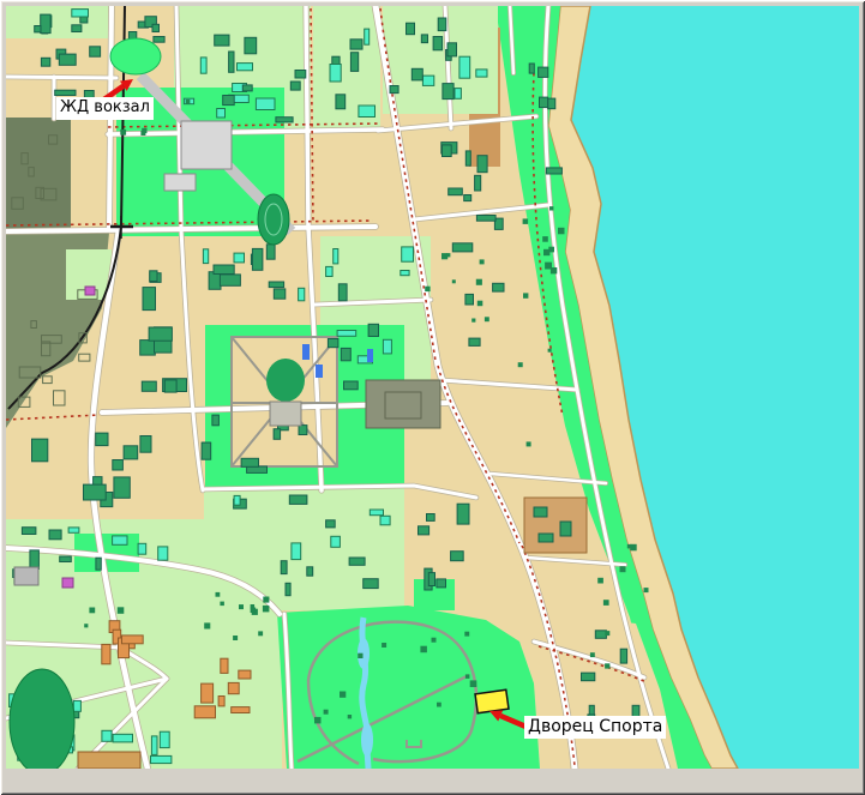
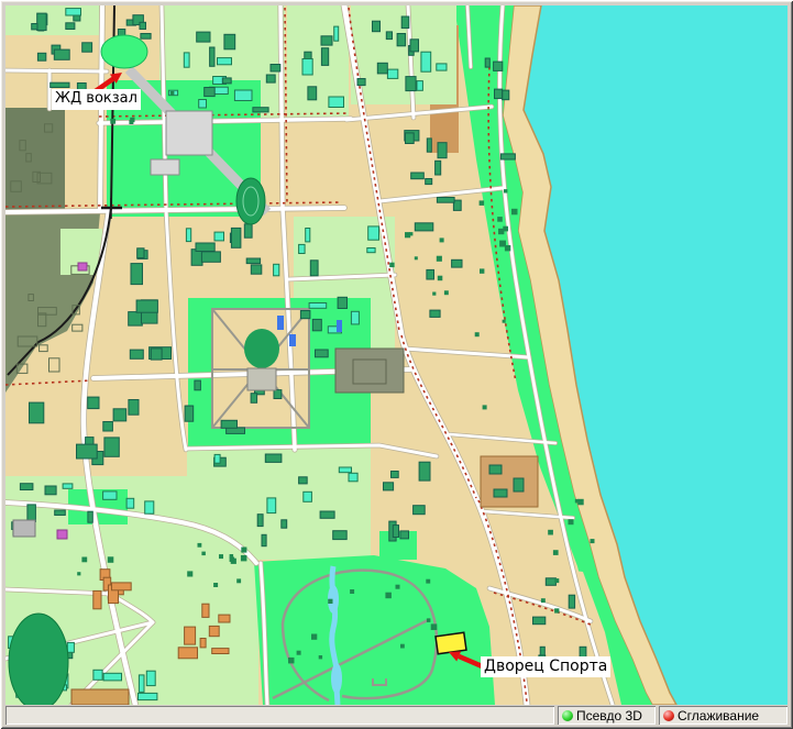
  ЖД вокзал
  Дворец Спорта
+ Псевдо 3D
+ Сглаживание
